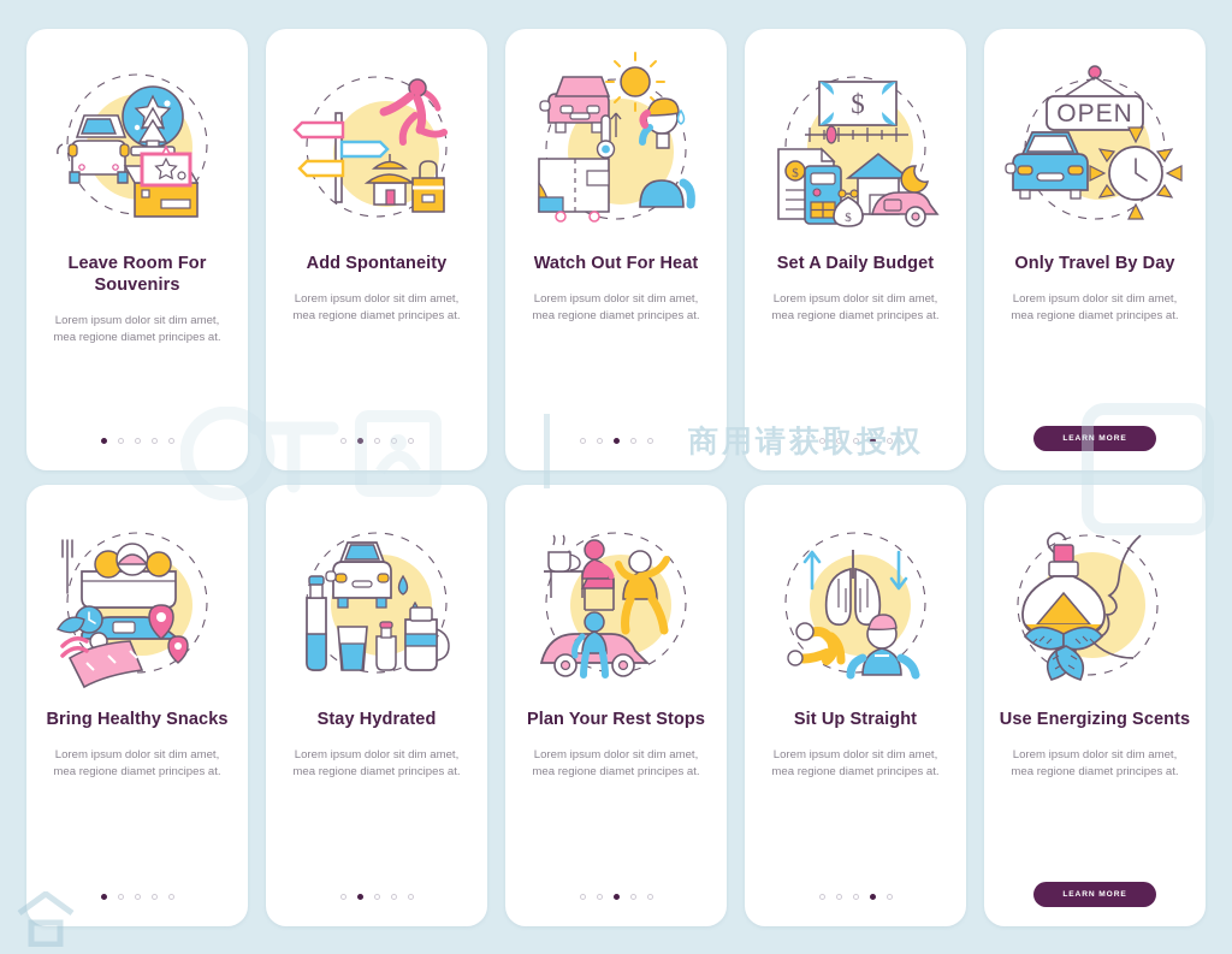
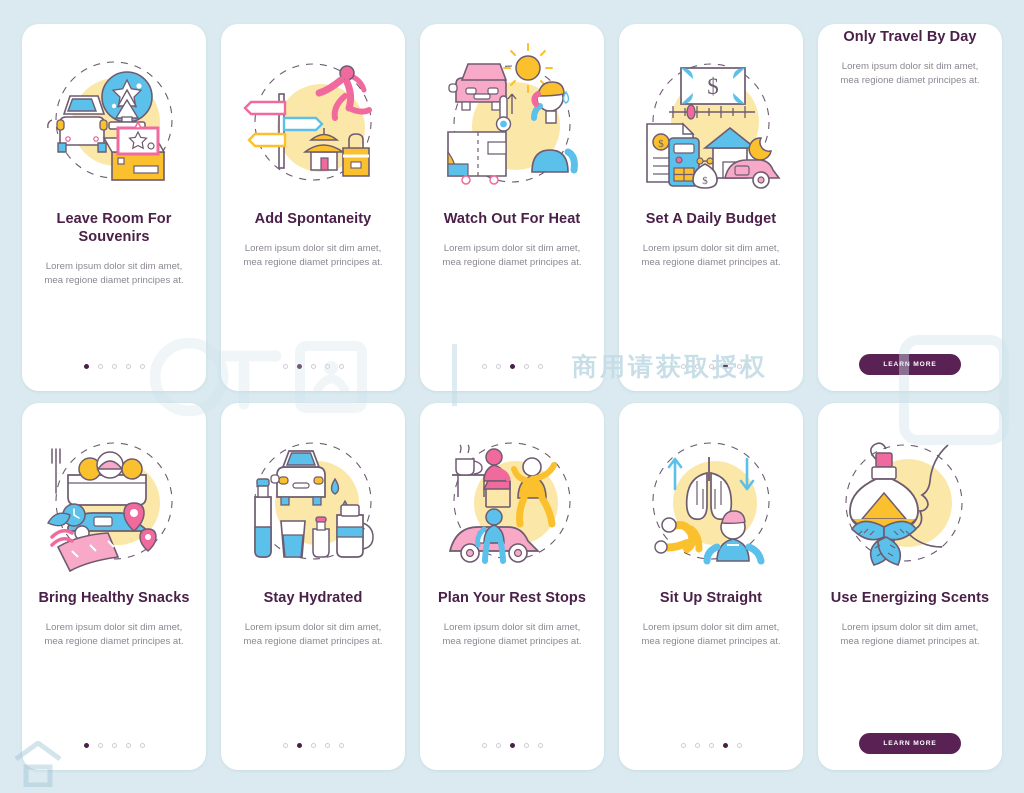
  Leave Room For Souvenirs
  Lorem ipsum dolor sit dim amet, mea regione diamet principes at.
  Add Spontaneity
  Lorem ipsum dolor sit dim amet, mea regione diamet principes at.
  Watch Out For Heat
  Lorem ipsum dolor sit dim amet, mea regione diamet principes at.
  $
  $
  $
  Set A Daily Budget
  Lorem ipsum dolor sit dim amet, mea regione diamet principes at.
- OPEN
  Only Travel By Day
  Lorem ipsum dolor sit dim amet, mea regione diamet principes at.
  Bring Healthy Snacks
  Lorem ipsum dolor sit dim amet, mea regione diamet principes at.
  Stay Hydrated
  Lorem ipsum dolor sit dim amet, mea regione diamet principes at.
  Plan Your Rest Stops
  Lorem ipsum dolor sit dim amet, mea regione diamet principes at.
  Sit Up Straight
  Lorem ipsum dolor sit dim amet, mea regione diamet principes at.
  Use Energizing Scents
  Lorem ipsum dolor sit dim amet, mea regione diamet principes at.
  商用请获取授权
